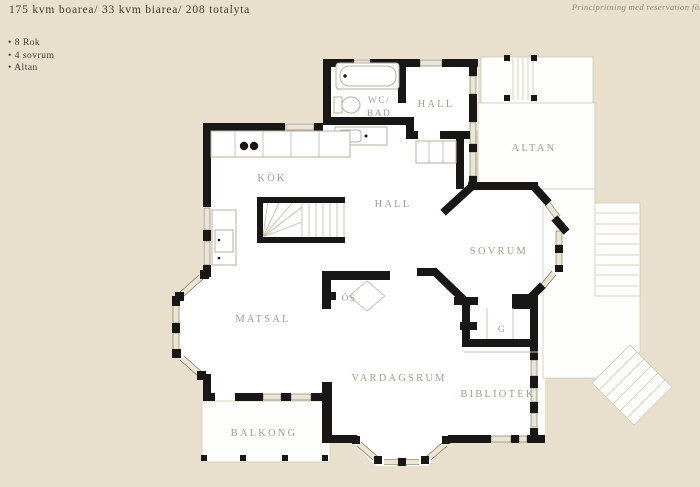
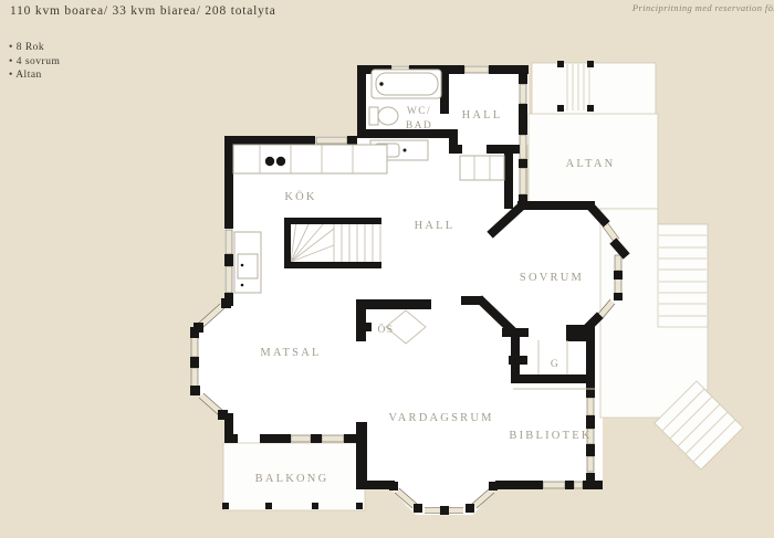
- 175 kvm boarea/ 33 kvm biarea/ 208 totalyta
+ 110 kvm boarea/ 33 kvm biarea/ 208 totalyta
  • 8 Rok
  • 4 sovrum
  • Altan
  Principritning med reservation fö
  WC/
  BAD
  HALL
  ALTAN
  KÖK
  HALL
  SOVRUM
  MATSAL
  ÖS
  G
  VARDAGSRUM
  BIBLIOTEK
  BALKONG
